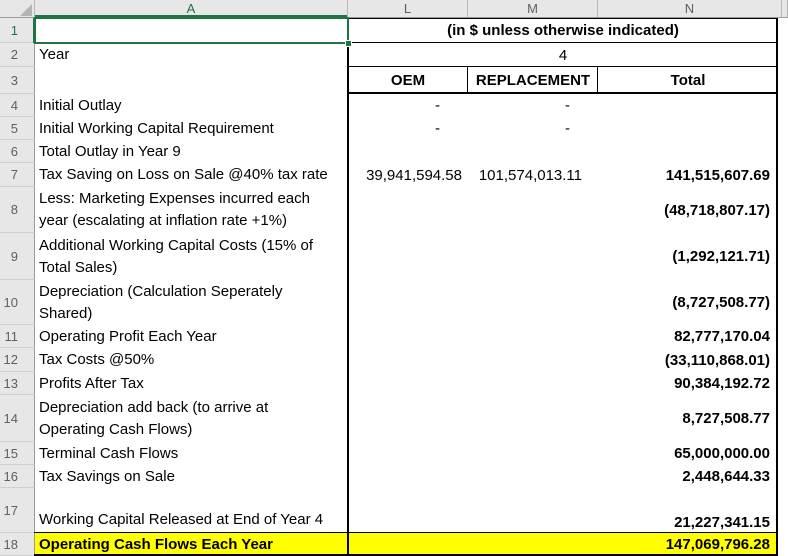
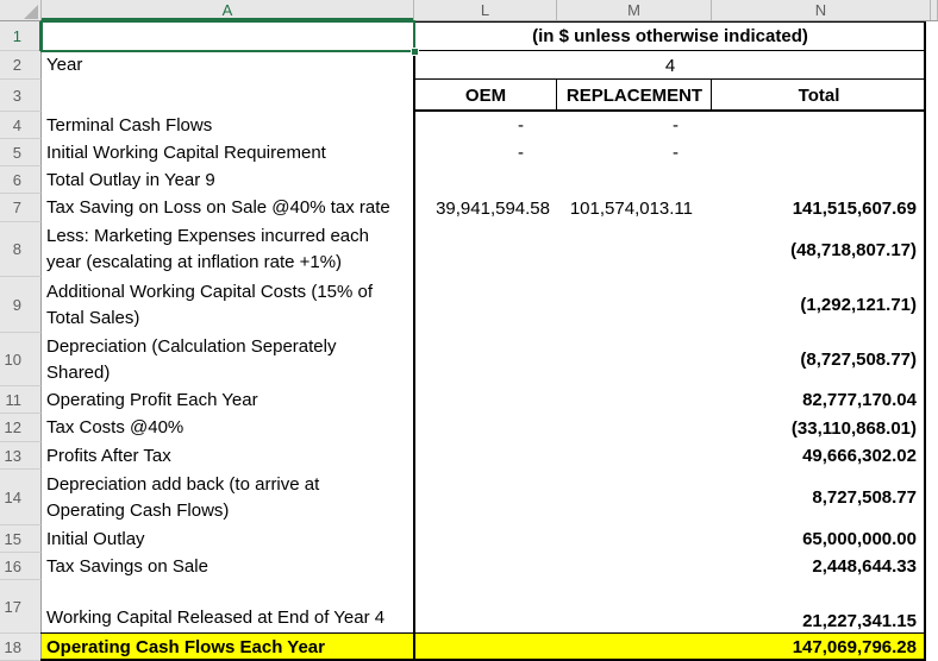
  A
  L
  M
  N
  1
  (in $ unless otherwise indicated)
  2
  Year
  4
  3
  OEM
  REPLACEMENT
  Total
  4
- Initial Outlay
+ Terminal Cash Flows
  -
  -
  5
  Initial Working Capital Requirement
  -
  -
  6
  Total Outlay in Year 9
  7
  Tax Saving on Loss on Sale @40% tax rate
  39,941,594.58
  101,574,013.11
  141,515,607.69
  8
  Less: Marketing Expenses incurred each
  year (escalating at inflation rate +1%)
  (48,718,807.17)
  9
  Additional Working Capital Costs (15% of
  Total Sales)
  (1,292,121.71)
  10
  Depreciation (Calculation Seperately
  Shared)
  (8,727,508.77)
  11
  Operating Profit Each Year
  82,777,170.04
  12
- Tax Costs @50%
+ Tax Costs @40%
  (33,110,868.01)
  13
  Profits After Tax
- 90,384,192.72
+ 49,666,302.02
  14
  Depreciation add back (to arrive at
  Operating Cash Flows)
  8,727,508.77
  15
- Terminal Cash Flows
+ Initial Outlay
  65,000,000.00
  16
  Tax Savings on Sale
  2,448,644.33
  17
  Working Capital Released at End of Year 4
  21,227,341.15
  18
  Operating Cash Flows Each Year
  147,069,796.28
